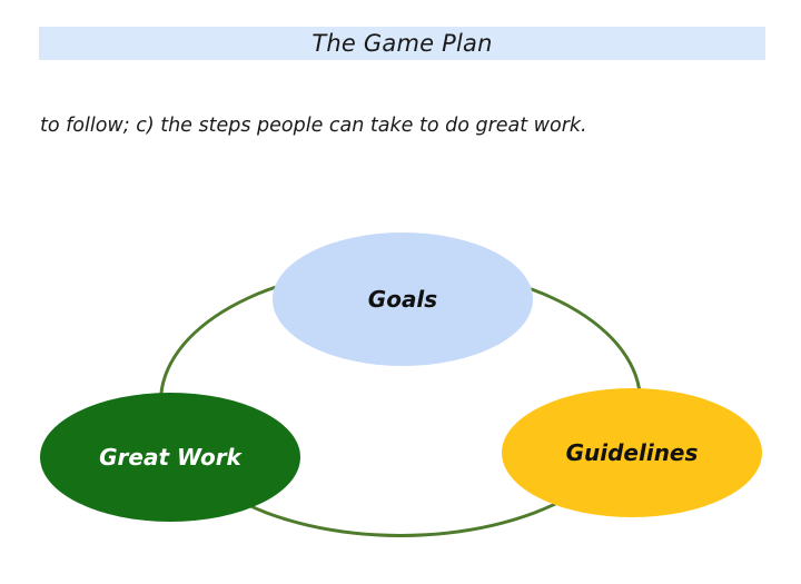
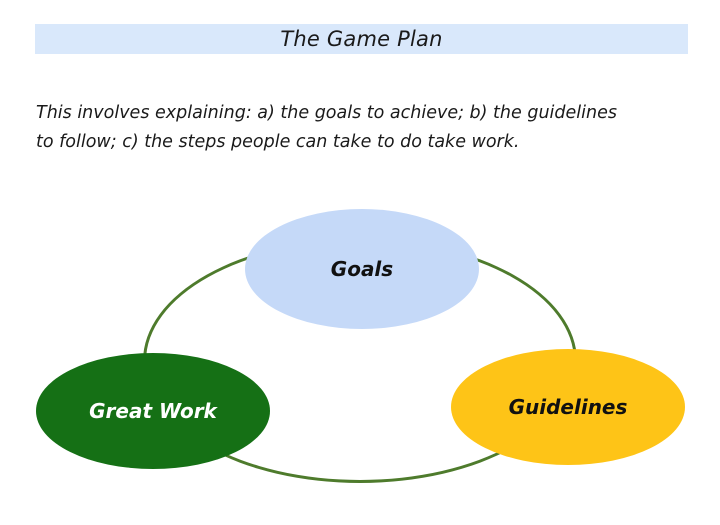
  The Game Plan
+ This involves explaining: a) the goals to achieve; b) the guidelines
- to follow; c) the steps people can take to do great work.
+ to follow; c) the steps people can take to do take work.
  Goals
  Great Work
  Guidelines
